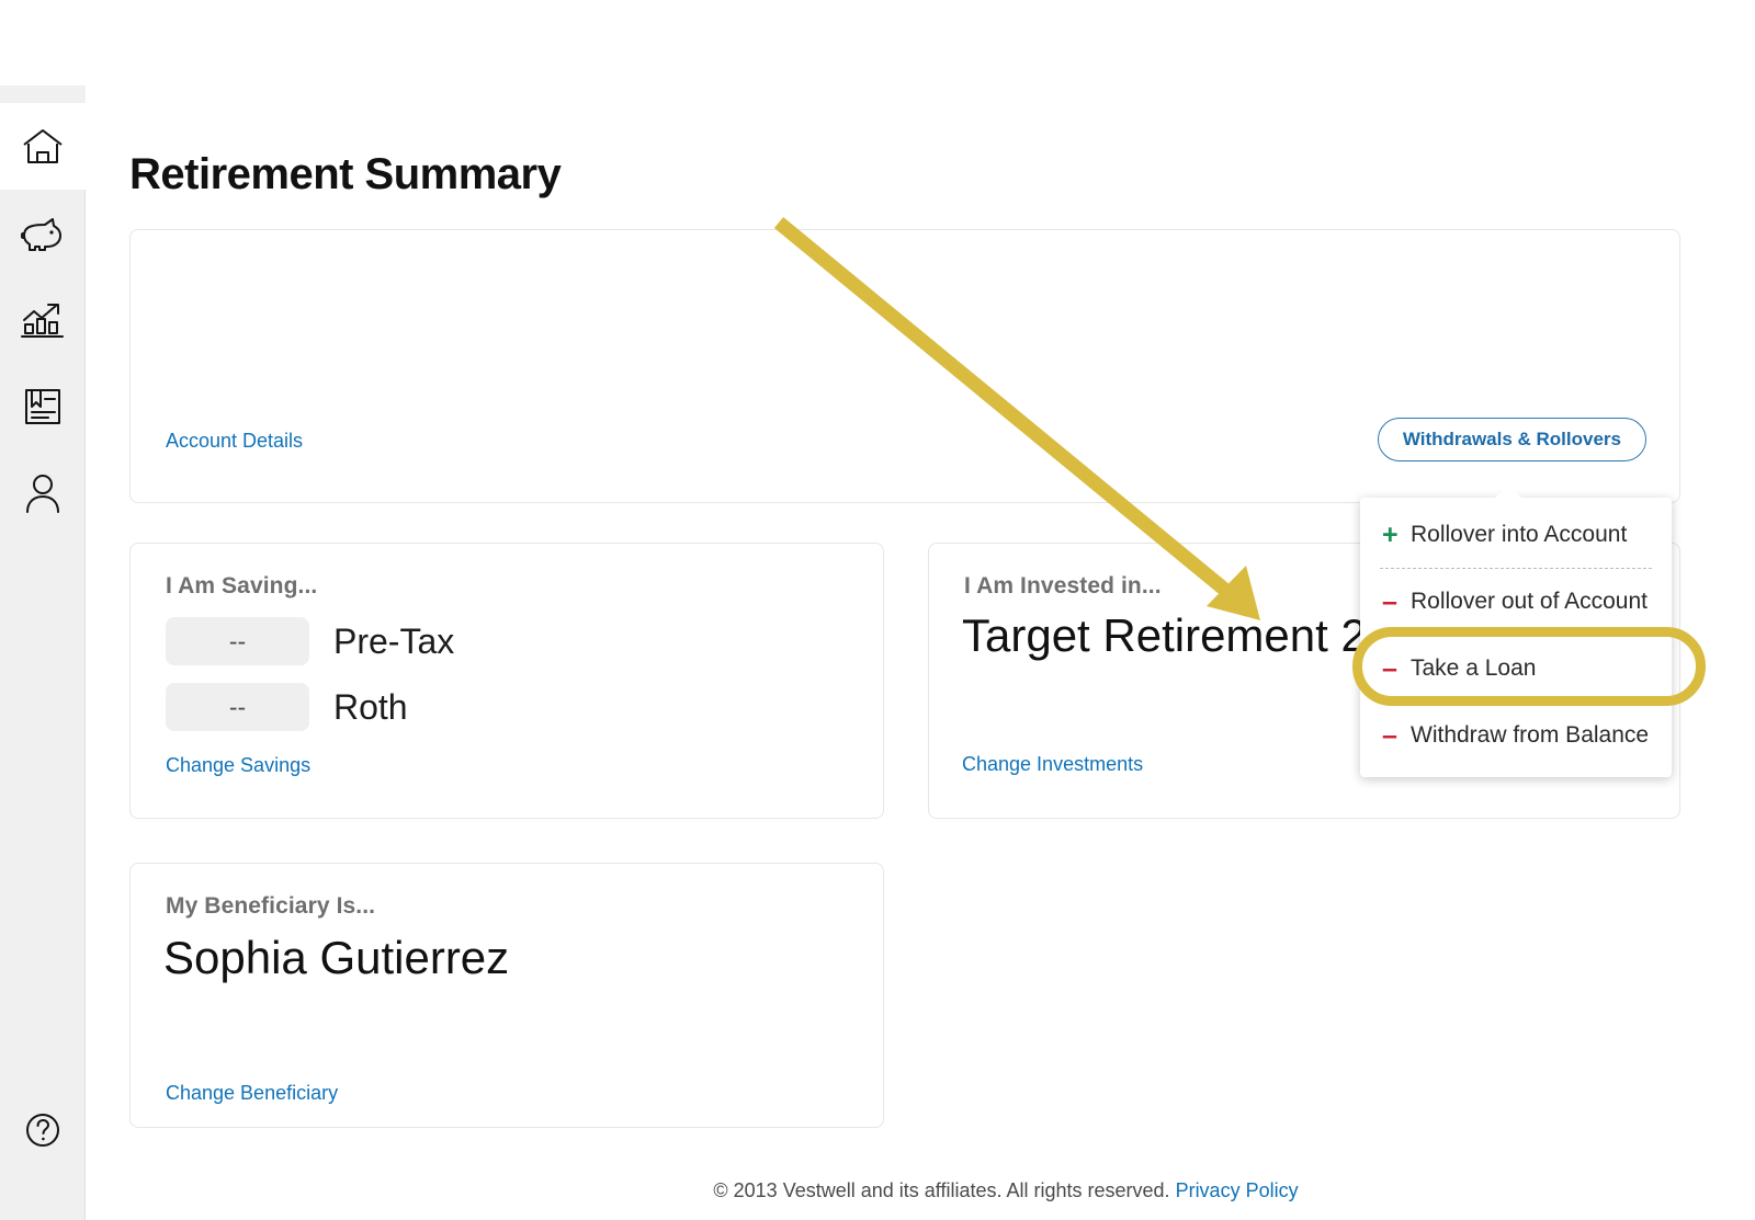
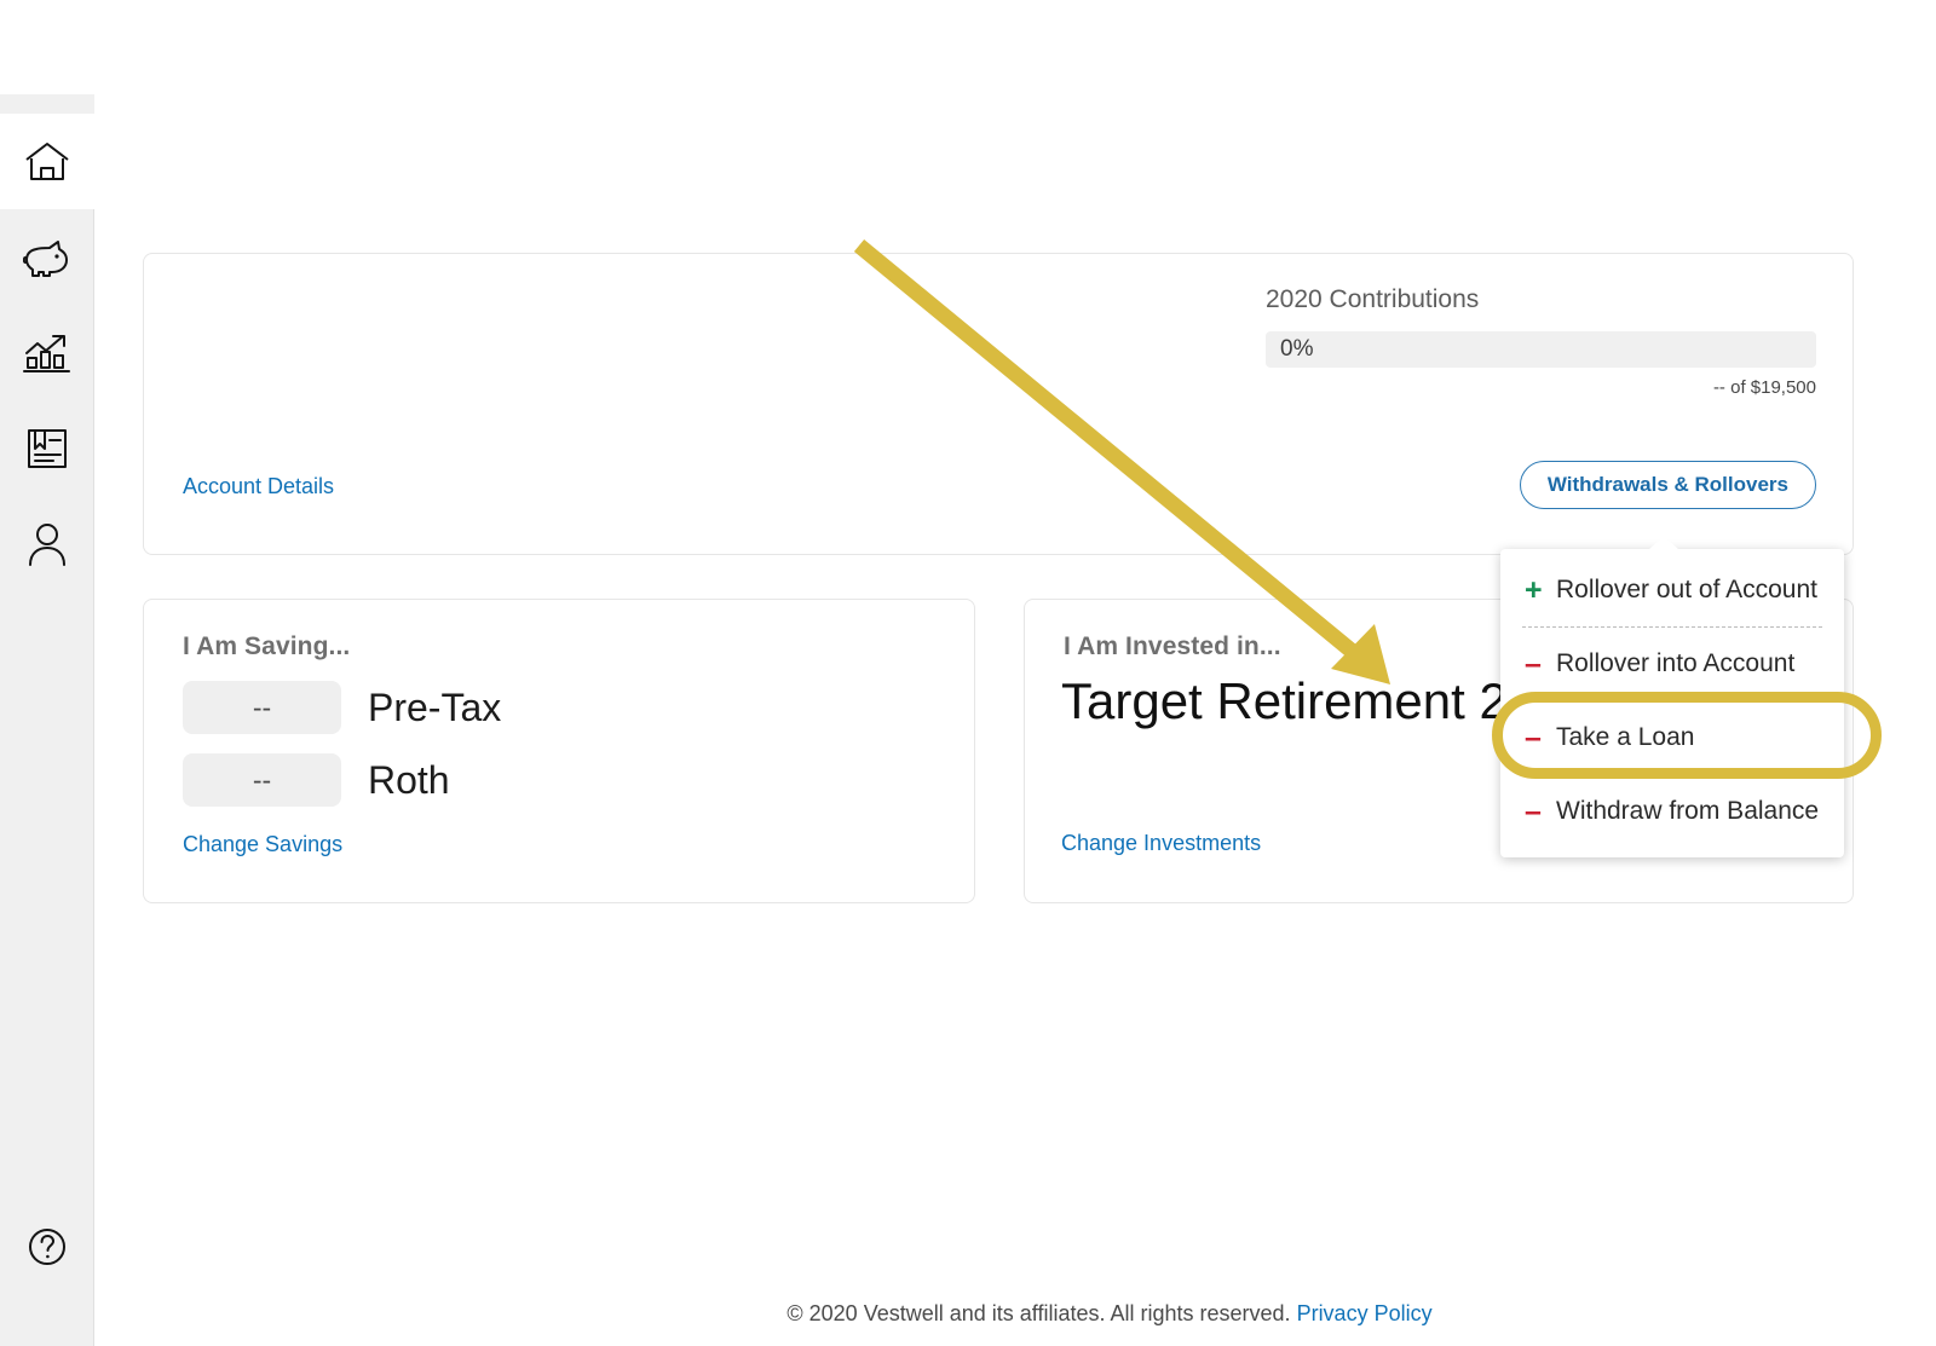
- Retirement Summary
  Account Details
+ 2020 Contributions
+ 0%
+ -- of $19,500
  Withdrawals & Rollovers
  I Am Saving...
  --
  Pre-Tax
  --
  Roth
  Change Savings
  I Am Invested in...
  Target Retirement 2
  Change Investments
- My Beneficiary Is...
- Sophia Gutierrez
- Change Beneficiary
  +
- Rollover into Account
+ Rollover out of Account
  –
- Rollover out of Account
+ Rollover into Account
  –
  Take a Loan
  –
  Withdraw from Balance
- © 2013 Vestwell and its affiliates. All rights reserved. Privacy Policy
+ © 2020 Vestwell and its affiliates. All rights reserved. Privacy Policy
